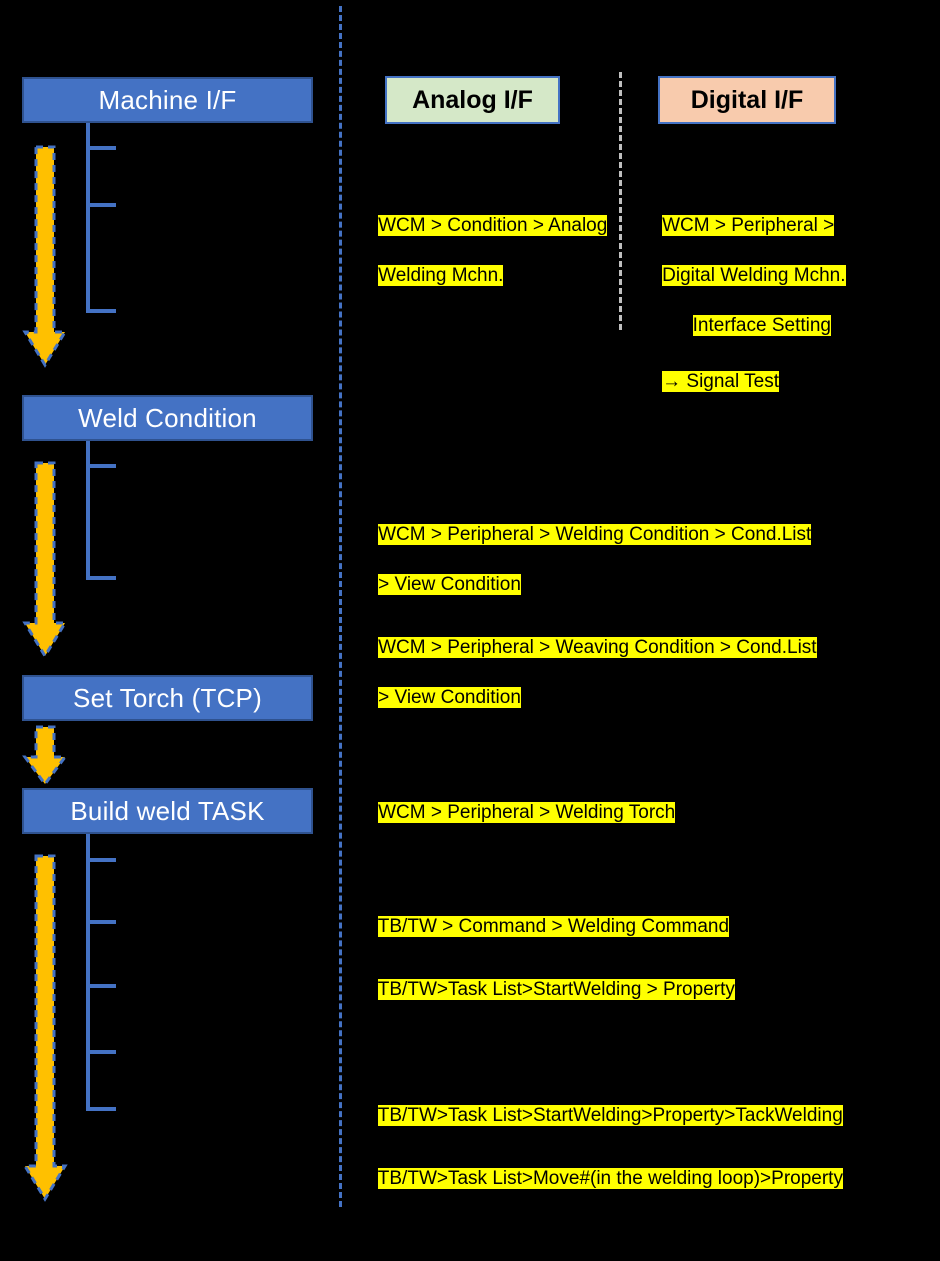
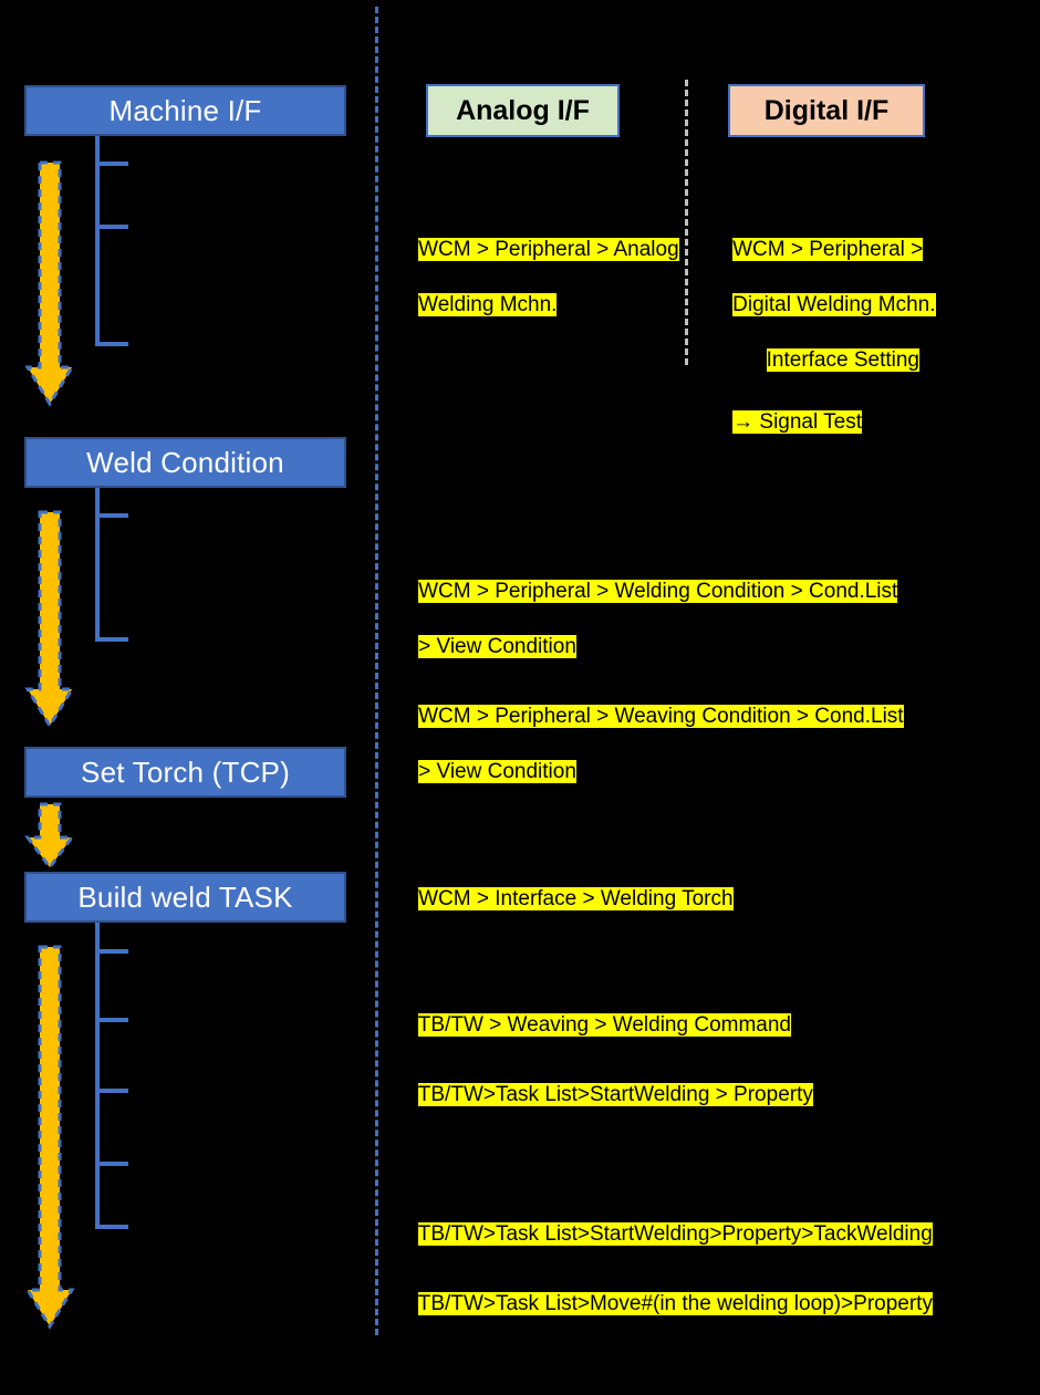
  Analog I/F
  Digital I/F
  Machine I/F
  Weld Condition
  Set Torch (TCP)
  Build weld TASK
- WCM > Condition > Analog
+ WCM > Peripheral > Analog
  Welding Mchn.
  WCM > Peripheral > Welding Condition > Cond.List
  > View Condition
  WCM > Peripheral > Weaving Condition > Cond.List
  > View Condition
- WCM > Peripheral > Welding Torch
+ WCM > Interface > Welding Torch
- TB/TW > Command > Welding Command
+ TB/TW > Weaving > Welding Command
  TB/TW>Task List>StartWelding > Property
  TB/TW>Task List>StartWelding>Property>TackWelding
  TB/TW>Task List>Move#(in the welding loop)>Property
  WCM > Peripheral >
  Digital Welding Mchn.
  Interface Setting
  → Signal Test
